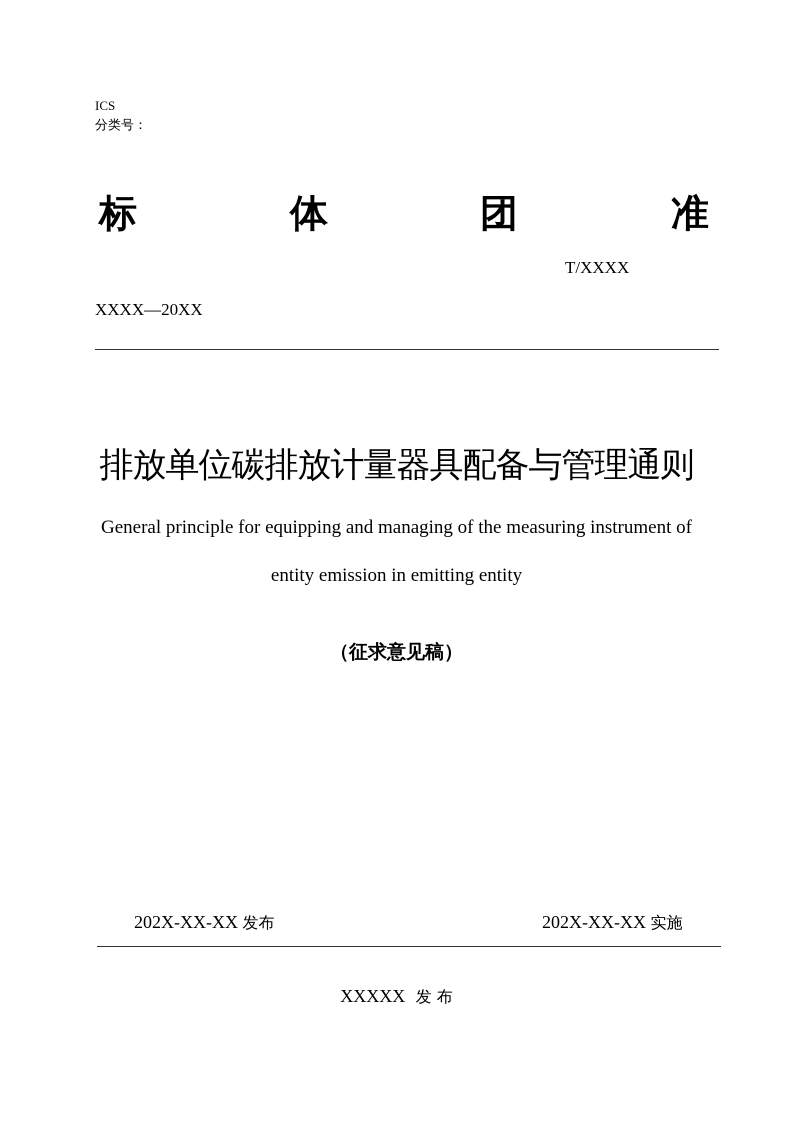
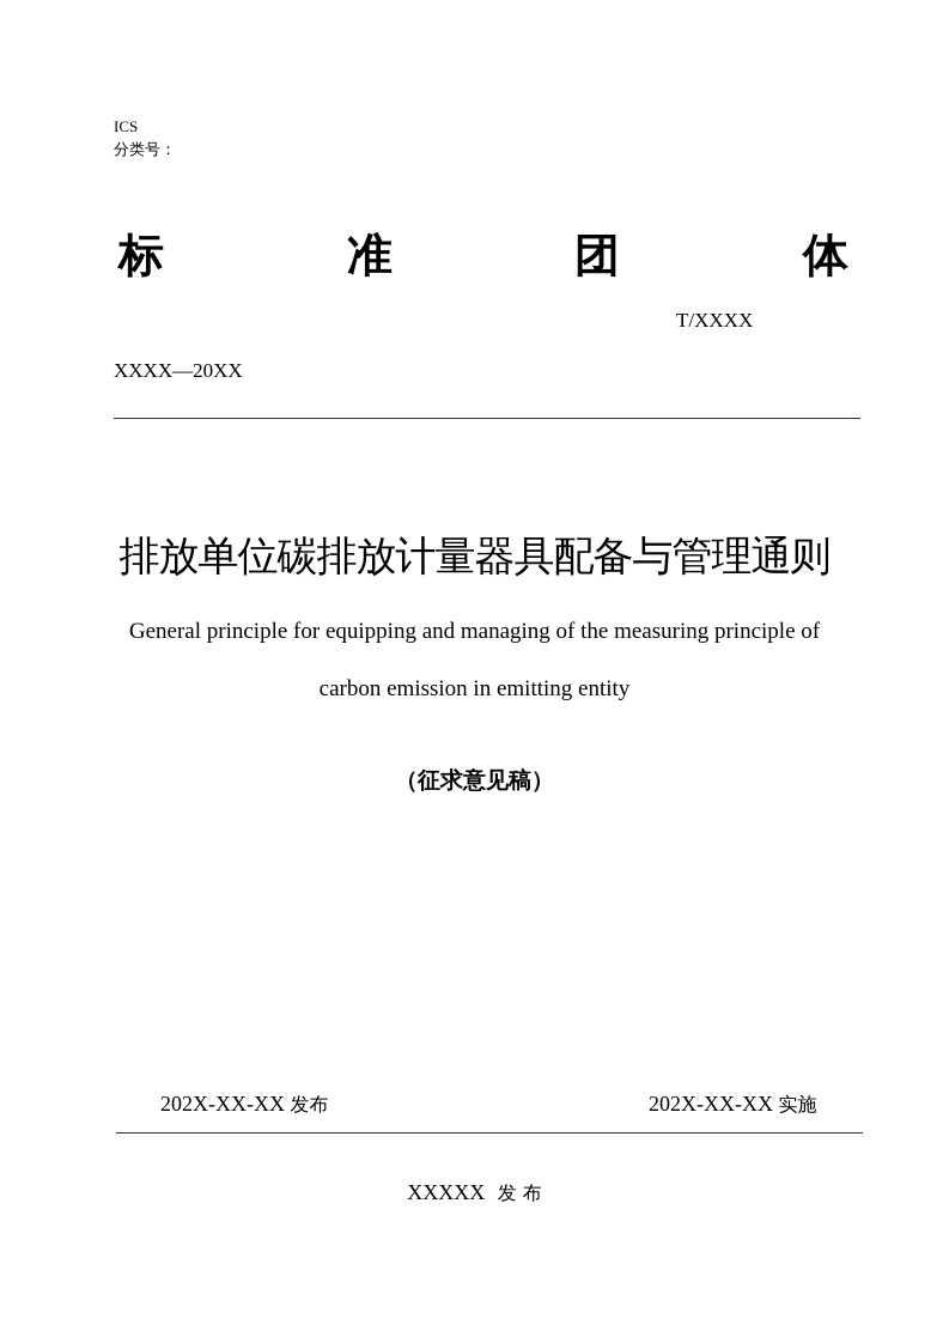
  ICS
  分类号：
  标
- 体
+ 准
  团
- 准
+ 体
  T/XXXX
  XXXX—20XX
  排放单位碳排放计量器具配备与管理通则
- General principle for equipping and managing of the measuring instrument of
+ General principle for equipping and managing of the measuring principle of
- entity emission in emitting entity
+ carbon emission in emitting entity
  （征求意见稿）
  202X-XX-XX 发布
  202X-XX-XX 实施
  XXXXX 发 布
